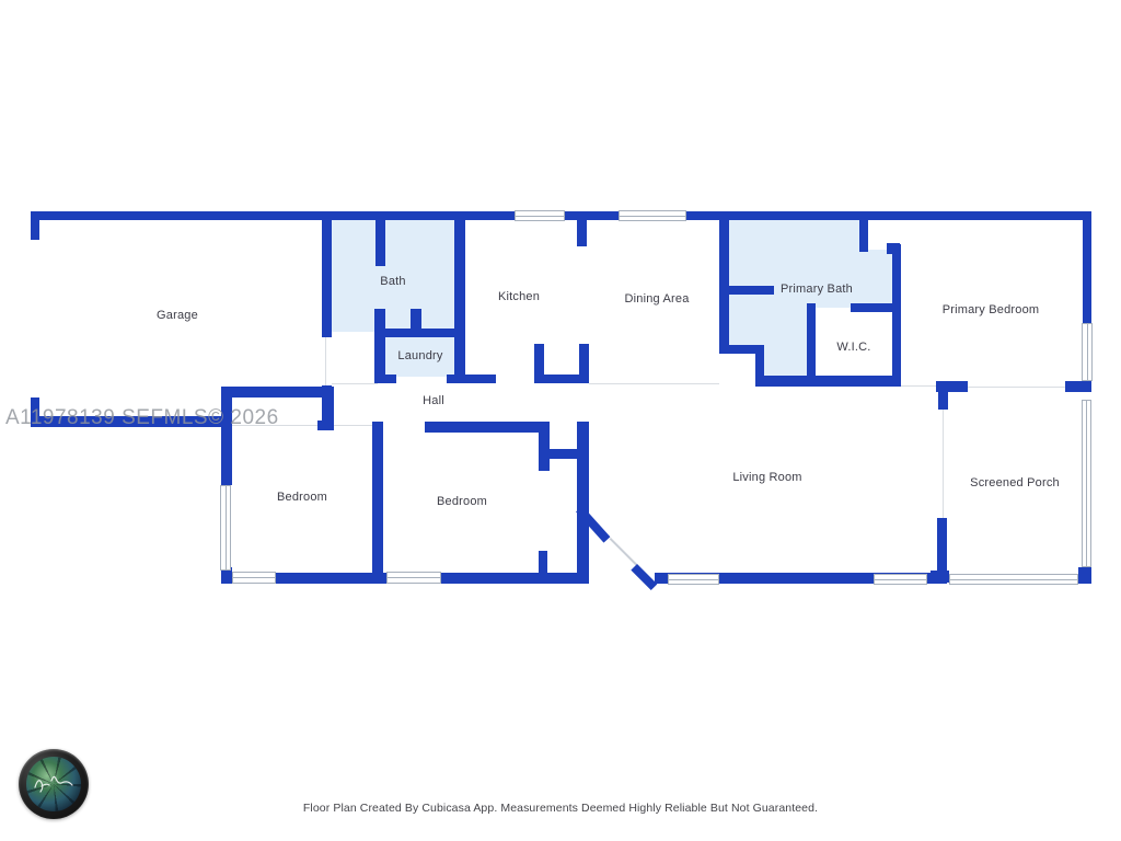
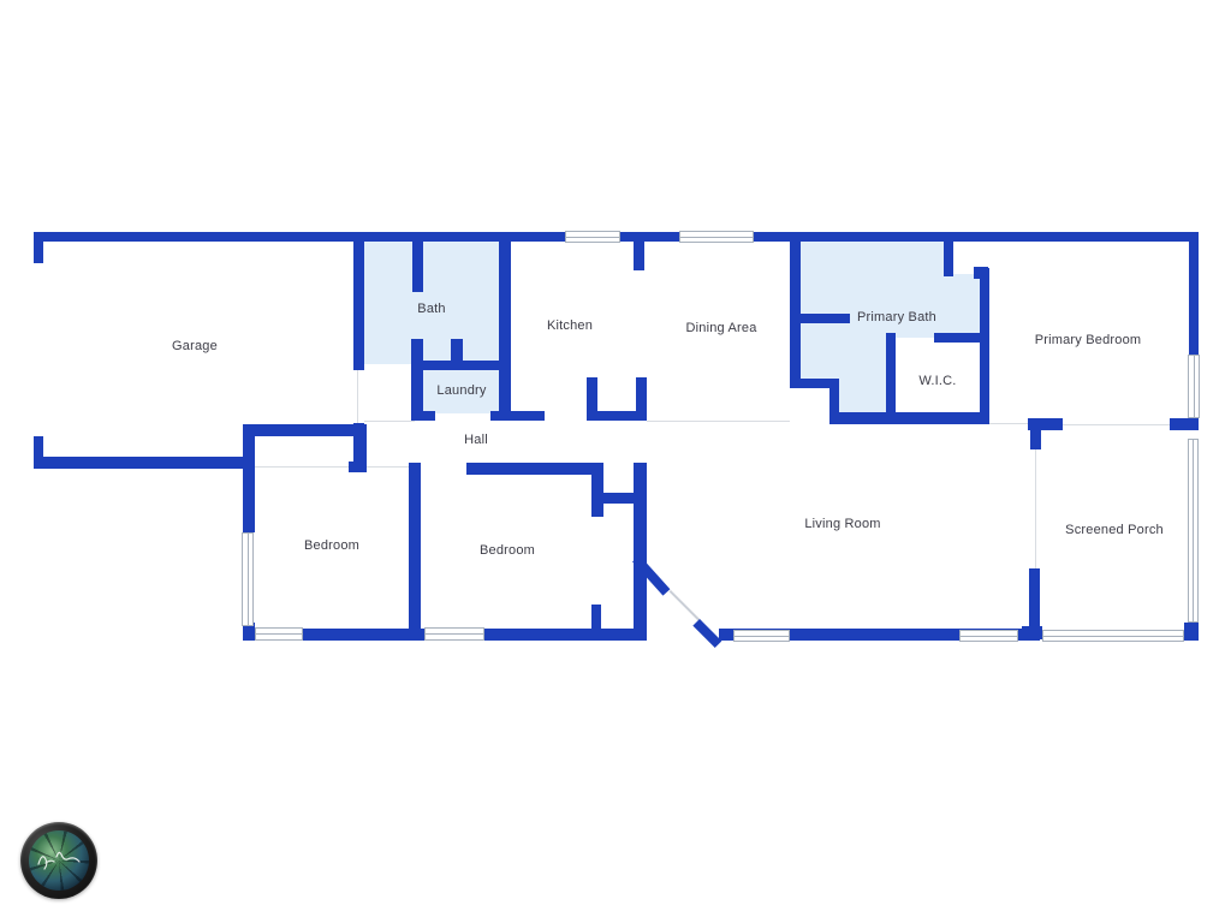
  Garage
  Bath
  Kitchen
  Laundry
  Hall
  Dining Area
  Primary Bath
  W.I.C.
  Primary Bedroom
  Bedroom
  Bedroom
  Living Room
  Screened Porch
- A11978139 SEFMLS© 2026
- Floor Plan Created By Cubicasa App. Measurements Deemed Highly Reliable But Not Guaranteed.
